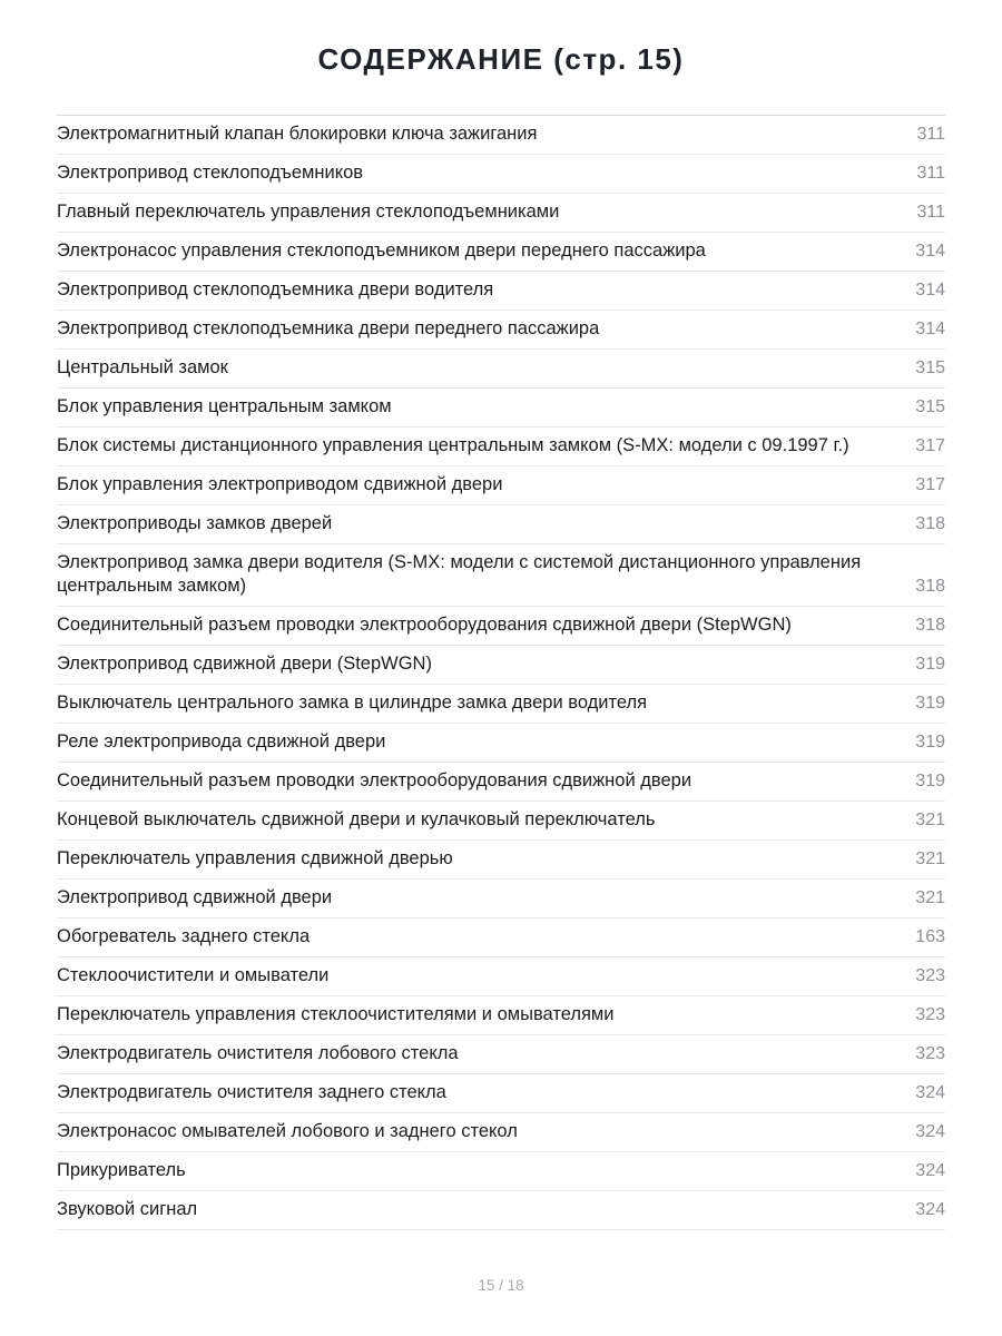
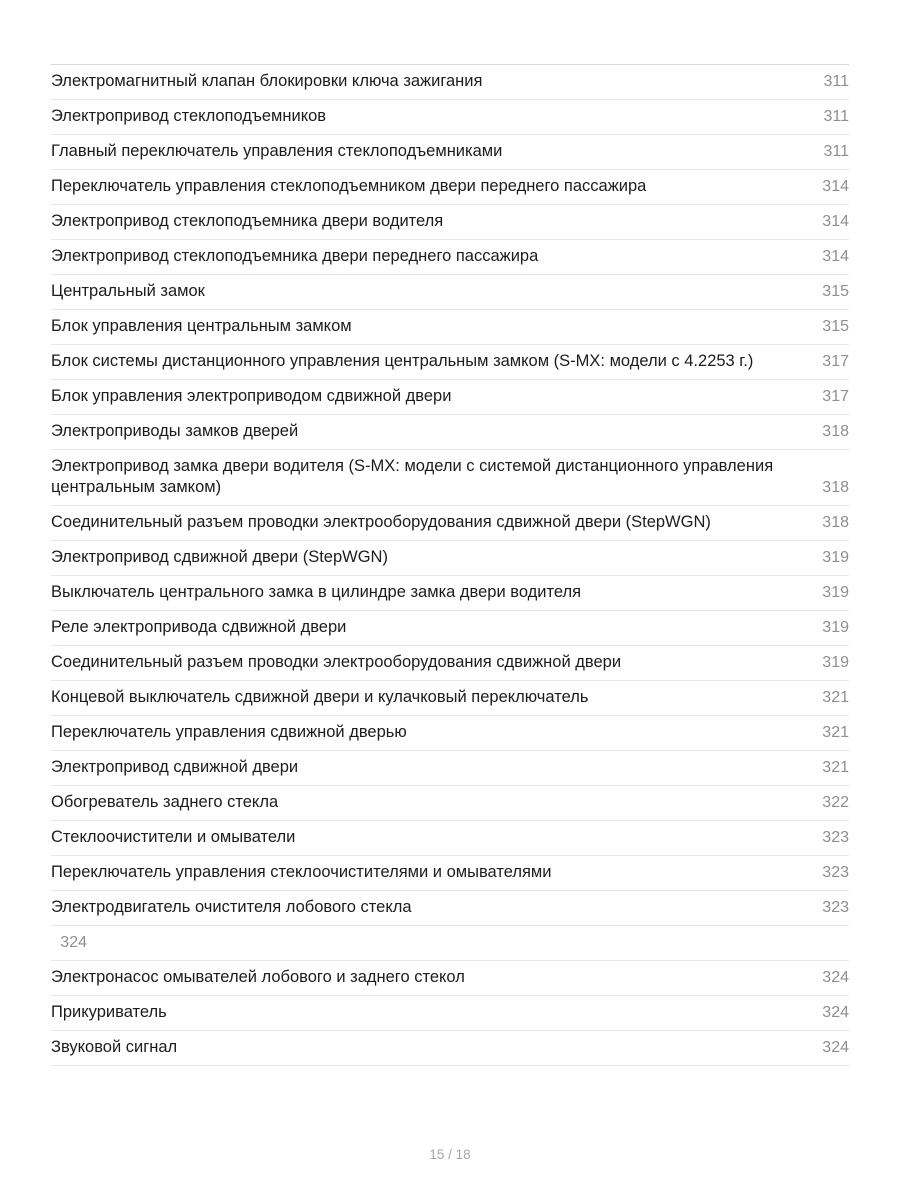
- СОДЕРЖАНИЕ (стр. 15)
  Электромагнитный клапан блокировки ключа зажигания
  311
  Электропривод стеклоподъемников
  311
  Главный переключатель управления стеклоподъемниками
  311
- Электронасос управления стеклоподъемником двери переднего пассажира
+ Переключатель управления стеклоподъемником двери переднего пассажира
  314
  Электропривод стеклоподъемника двери водителя
  314
  Электропривод стеклоподъемника двери переднего пассажира
  314
  Центральный замок
  315
  Блок управления центральным замком
  315
- Блок системы дистанционного управления центральным замком (S-MX: модели с 09.1997 г.)
+ Блок системы дистанционного управления центральным замком (S-MX: модели с 4.2253 г.)
  317
  Блок управления электроприводом сдвижной двери
  317
  Электроприводы замков дверей
  318
  Электропривод замка двери водителя (S-MX: модели с системой дистанционного управления центральным замком)
  318
  Соединительный разъем проводки электрооборудования сдвижной двери (StepWGN)
  318
  Электропривод сдвижной двери (StepWGN)
  319
  Выключатель центрального замка в цилиндре замка двери водителя
  319
  Реле электропривода сдвижной двери
  319
  Соединительный разъем проводки электрооборудования сдвижной двери
  319
  Концевой выключатель сдвижной двери и кулачковый переключатель
  321
  Переключатель управления сдвижной дверью
  321
  Электропривод сдвижной двери
  321
  Обогреватель заднего стекла
- 163
+ 322
  Стеклоочистители и омыватели
  323
  Переключатель управления стеклоочистителями и омывателями
  323
  Электродвигатель очистителя лобового стекла
  323
- Электродвигатель очистителя заднего стекла
  324
  Электронасос омывателей лобового и заднего стекол
  324
  Прикуриватель
  324
  Звуковой сигнал
  324
  15 / 18
